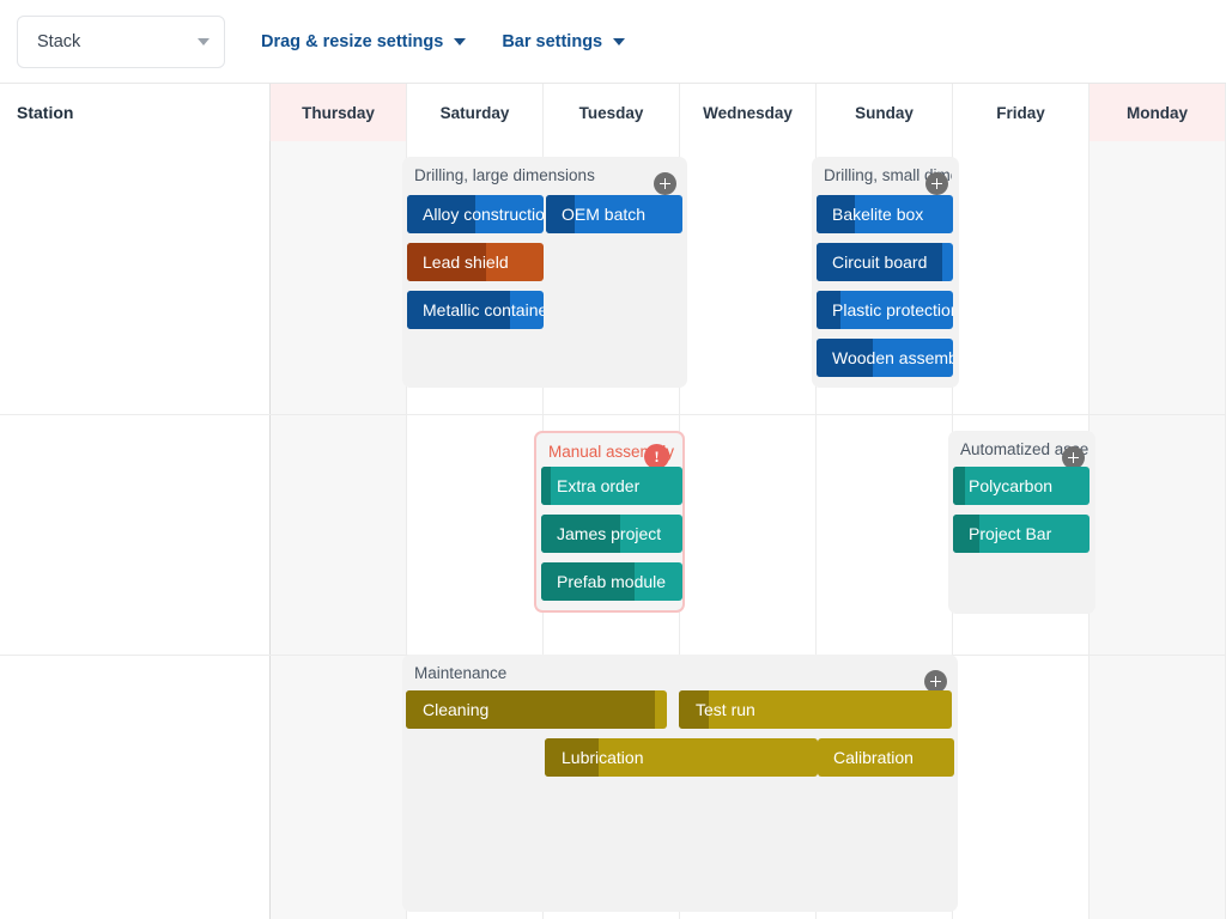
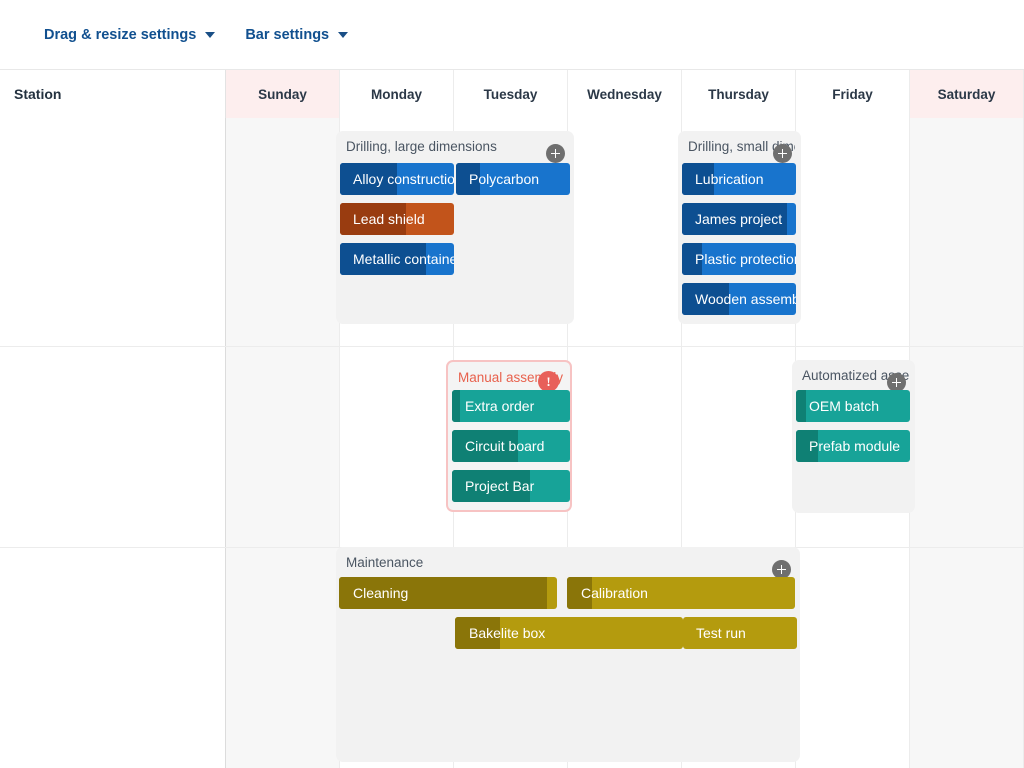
- Stack
  Drag & resize settings
  Bar settings
  Station
- Thursday
+ Sunday
- Saturday
+ Monday
  Tuesday
  Wednesday
- Sunday
+ Thursday
  Friday
- Monday
+ Saturday
  Drilling, large dimensions
  Manual assey
  !
  Maintenance
  Alloy constructio
- OEM batch
+ Polycarbon
  Lead shield
  Metallic containe
- Bakelite box
+ Lubrication
- Circuit board
+ James project
  Plastic protectio
  Wooden assemb
  Extra order
- James project
+ Circuit board
- Prefab module
+ Project Bar
- Polycarbon
+ OEM batch
- Project Bar
+ Prefab module
  Cleaning
- Test run
+ Calibration
- Lubrication
+ Bakelite box
- Calibration
+ Test run
